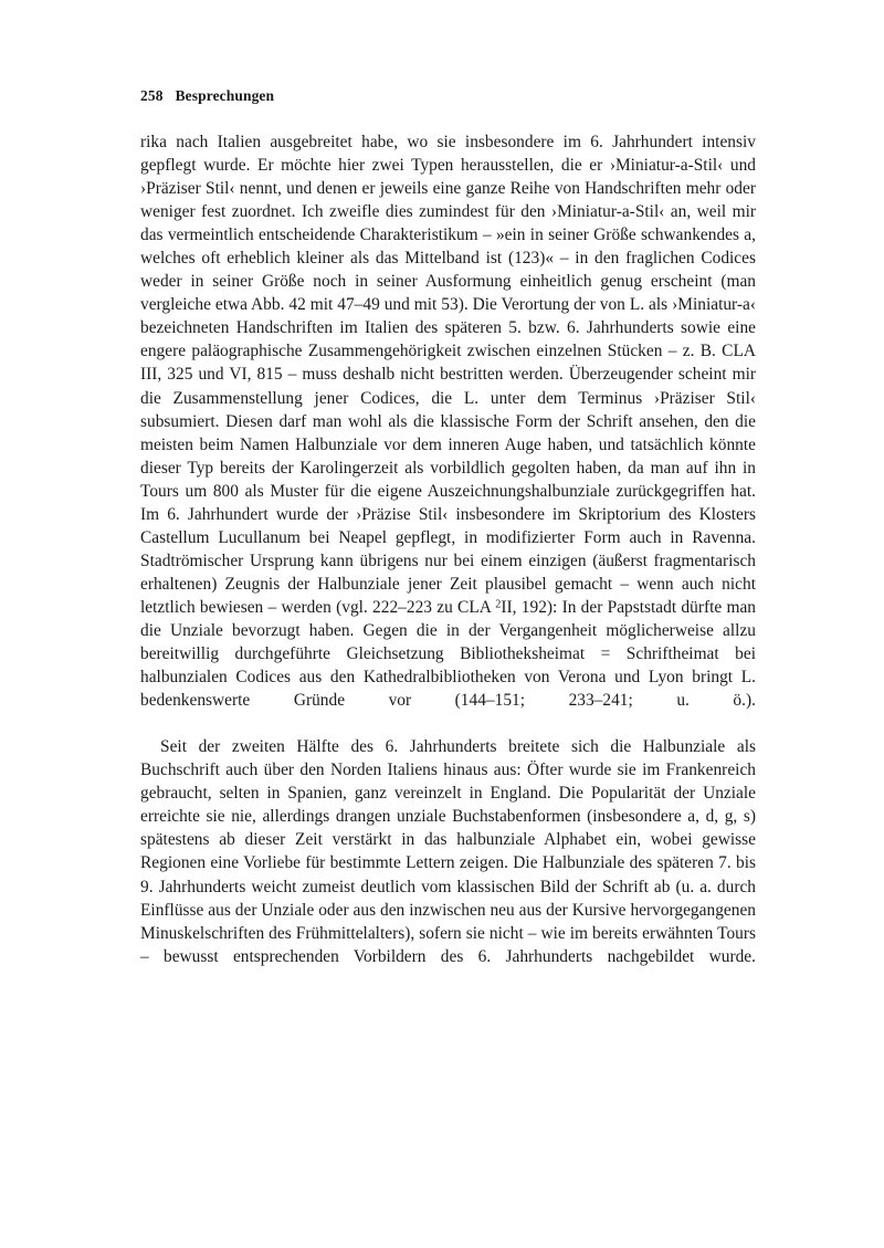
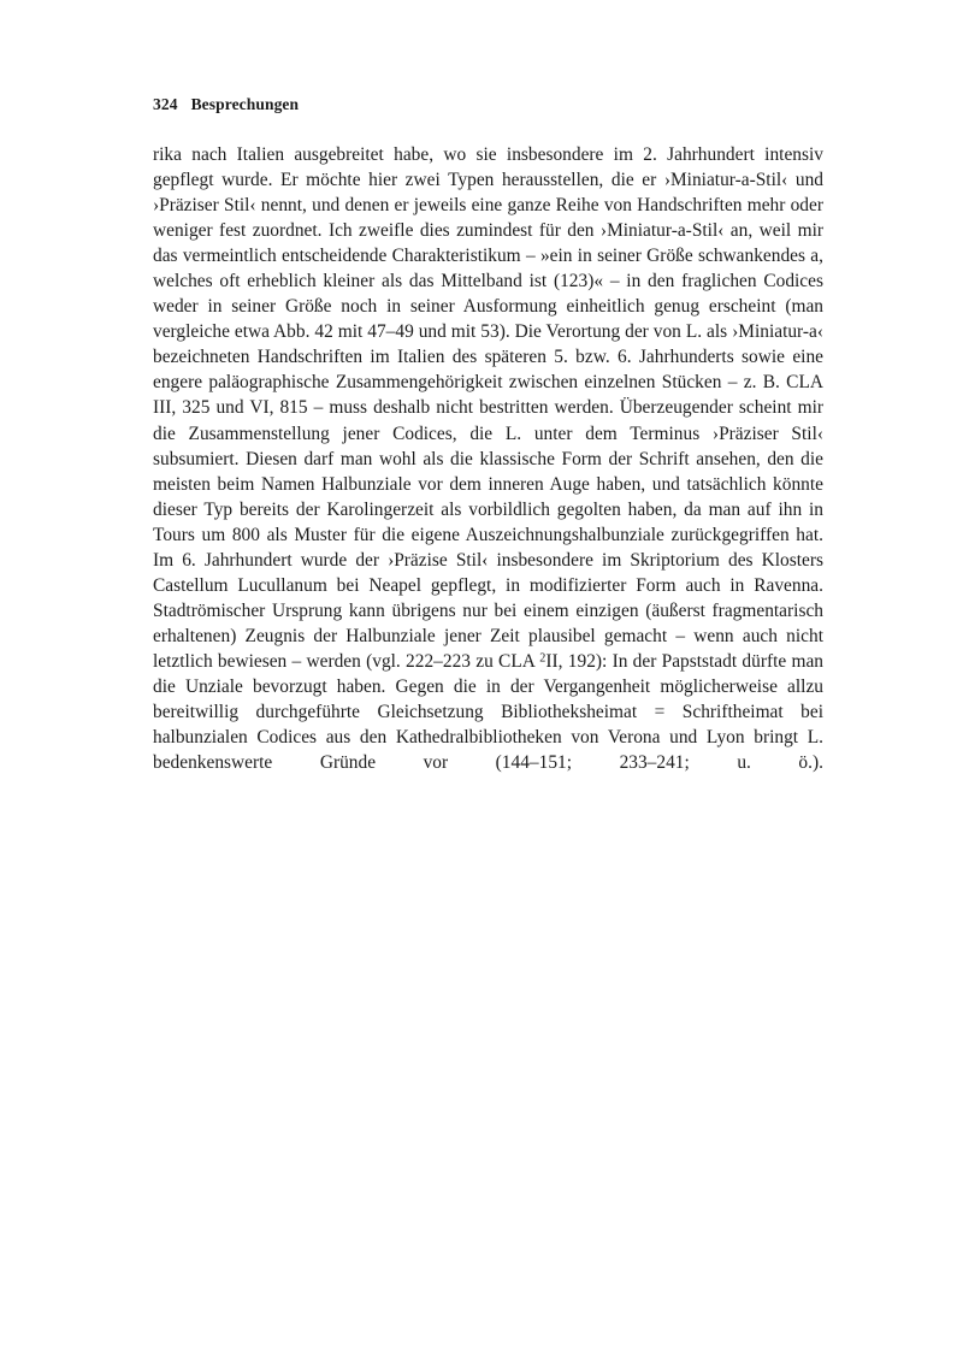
- 258 Besprechungen
+ 324 Besprechungen
- rika nach Italien ausgebreitet habe, wo sie insbesondere im 6. Jahrhundert intensiv gepflegt wurde. Er möchte hier zwei Typen herausstellen, die er ›Miniatur-a-Stil‹ und ›Präziser Stil‹ nennt, und denen er jeweils eine ganze Reihe von Handschriften mehr oder weniger fest zuordnet. Ich zweifle dies zumindest für den ›Miniatur-a-Stil‹ an, weil mir das vermeintlich entscheidende Charakteristikum – »ein in seiner Größe schwankendes a, welches oft erheblich kleiner als das Mittelband ist (123)« – in den fraglichen Codices weder in seiner Größe noch in seiner Ausformung einheitlich genug erscheint (man vergleiche etwa Abb. 42 mit 47–49 und mit 53). Die Verortung der von L. als ›Miniatur-a‹ bezeichneten Handschriften im Italien des späteren 5. bzw. 6. Jahrhunderts sowie eine engere paläographische Zusammengehörigkeit zwischen einzelnen Stücken – z. B. CLA III, 325 und VI, 815 – muss deshalb nicht bestritten werden. Überzeugender scheint mir die Zusammenstellung jener Codices, die L. unter dem Terminus ›Präziser Stil‹ subsumiert. Diesen darf man wohl als die klassische Form der Schrift ansehen, den die meisten beim Namen Halbunziale vor dem inneren Auge haben, und tatsächlich könnte dieser Typ bereits der Karolingerzeit als vorbildlich gegolten haben, da man auf ihn in Tours um 800 als Muster für die eigene Auszeichnungshalbunziale zurückgegriffen hat. Im 6. Jahrhundert wurde der ›Präzise Stil‹ insbesondere im Skriptorium des Klosters Castellum Lucullanum bei Neapel gepflegt, in modifizierter Form auch in Ravenna. Stadtrömischer Ursprung kann übrigens nur bei einem einzigen (äußerst fragmentarisch erhaltenen) Zeugnis der Halbunziale jener Zeit plausibel gemacht – wenn auch nicht letztlich bewiesen – werden (vgl. 222–223 zu CLA 2II, 192): In der Papststadt dürfte man die Unziale bevorzugt haben. Gegen die in der Vergangenheit möglicherweise allzu bereitwillig durchgeführte Gleichsetzung Bibliotheksheimat = Schriftheimat bei halbunzialen Codices aus den Kathedralbibliotheken von Verona und Lyon bringt L. bedenkenswerte Gründe vor (144–151; 233–241; u. ö.).
+ rika nach Italien ausgebreitet habe, wo sie insbesondere im 2. Jahrhundert intensiv gepflegt wurde. Er möchte hier zwei Typen herausstellen, die er ›Miniatur-a-Stil‹ und ›Präziser Stil‹ nennt, und denen er jeweils eine ganze Reihe von Handschriften mehr oder weniger fest zuordnet. Ich zweifle dies zumindest für den ›Miniatur-a-Stil‹ an, weil mir das vermeintlich entscheidende Charakteristikum – »ein in seiner Größe schwankendes a, welches oft erheblich kleiner als das Mittelband ist (123)« – in den fraglichen Codices weder in seiner Größe noch in seiner Ausformung einheitlich genug erscheint (man vergleiche etwa Abb. 42 mit 47–49 und mit 53). Die Verortung der von L. als ›Miniatur-a‹ bezeichneten Handschriften im Italien des späteren 5. bzw. 6. Jahrhunderts sowie eine engere paläographische Zusammengehörigkeit zwischen einzelnen Stücken – z. B. CLA III, 325 und VI, 815 – muss deshalb nicht bestritten werden. Überzeugender scheint mir die Zusammenstellung jener Codices, die L. unter dem Terminus ›Präziser Stil‹ subsumiert. Diesen darf man wohl als die klassische Form der Schrift ansehen, den die meisten beim Namen Halbunziale vor dem inneren Auge haben, und tatsächlich könnte dieser Typ bereits der Karolingerzeit als vorbildlich gegolten haben, da man auf ihn in Tours um 800 als Muster für die eigene Auszeichnungshalbunziale zurückgegriffen hat. Im 6. Jahrhundert wurde der ›Präzise Stil‹ insbesondere im Skriptorium des Klosters Castellum Lucullanum bei Neapel gepflegt, in modifizierter Form auch in Ravenna. Stadtrömischer Ursprung kann übrigens nur bei einem einzigen (äußerst fragmentarisch erhaltenen) Zeugnis der Halbunziale jener Zeit plausibel gemacht – wenn auch nicht letztlich bewiesen – werden (vgl. 222–223 zu CLA 2II, 192): In der Papststadt dürfte man die Unziale bevorzugt haben. Gegen die in der Vergangenheit möglicherweise allzu bereitwillig durchgeführte Gleichsetzung Bibliotheksheimat = Schriftheimat bei halbunzialen Codices aus den Kathedralbibliotheken von Verona und Lyon bringt L. bedenkenswerte Gründe vor (144–151; 233–241; u. ö.).
- Seit der zweiten Hälfte des 6. Jahrhunderts breitete sich die Halbunziale als Buchschrift auch über den Norden Italiens hinaus aus: Öfter wurde sie im Frankenreich gebraucht, selten in Spanien, ganz vereinzelt in England. Die Popularität der Unziale erreichte sie nie, allerdings drangen unziale Buchstabenformen (insbesondere a, d, g, s) spätestens ab dieser Zeit verstärkt in das halbunziale Alphabet ein, wobei gewisse Regionen eine Vorliebe für bestimmte Lettern zeigen. Die Halbunziale des späteren 7. bis 9. Jahrhunderts weicht zumeist deutlich vom klassischen Bild der Schrift ab (u. a. durch Einflüsse aus der Unziale oder aus den inzwischen neu aus der Kursive hervorgegangenen Minuskelschriften des Frühmittelalters), sofern sie nicht – wie im bereits erwähnten Tours – bewusst entsprechenden Vorbildern des 6. Jahrhunderts nachgebildet wurde.
